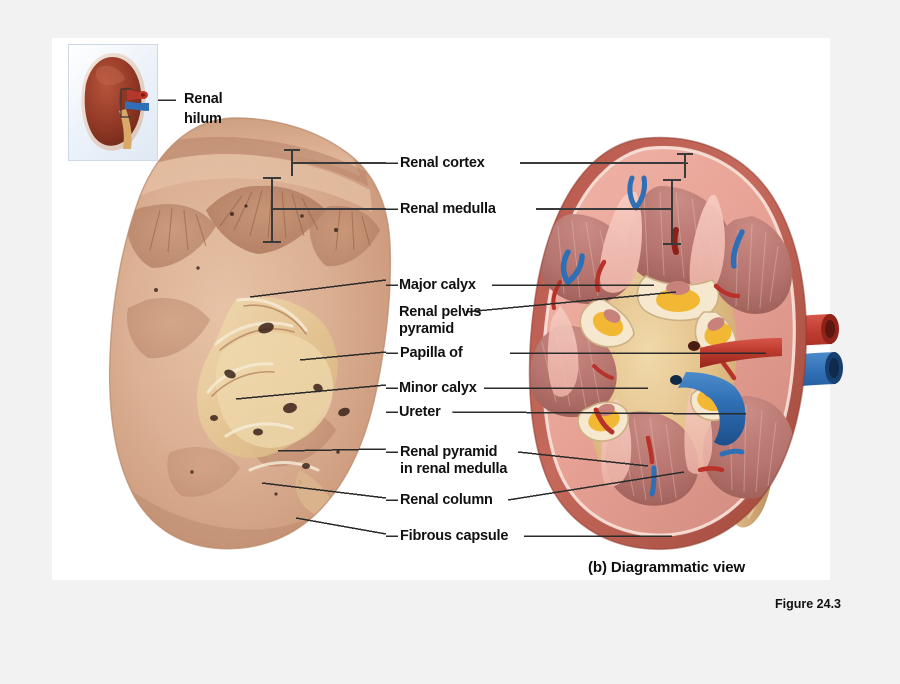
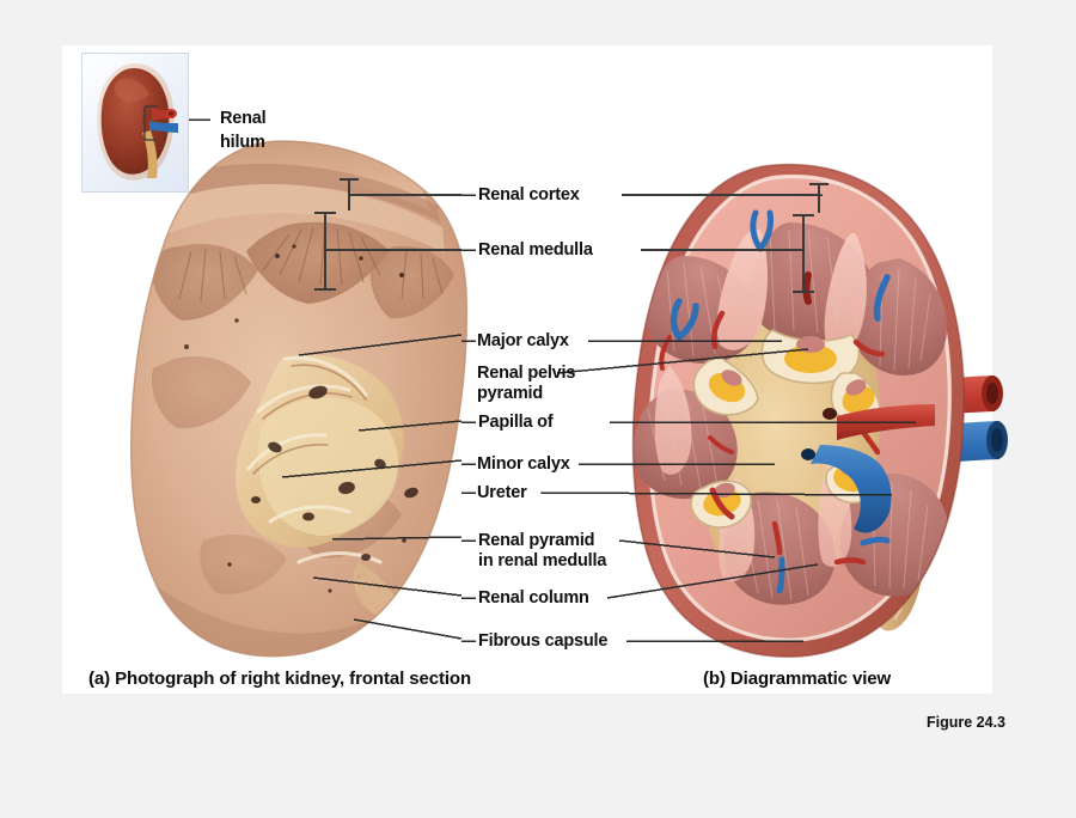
  Renal cortex
  Renal medulla
  Major calyx
  Renal pelvis
  pyramid
  Papilla of
  Minor calyx
  Ureter
  Renal pyramid
  in renal medulla
  Renal column
  Fibrous capsule
  Renal
  hilum
+ (a) Photograph of right kidney, frontal section
  (b) Diagrammatic view
  Figure 24.3
